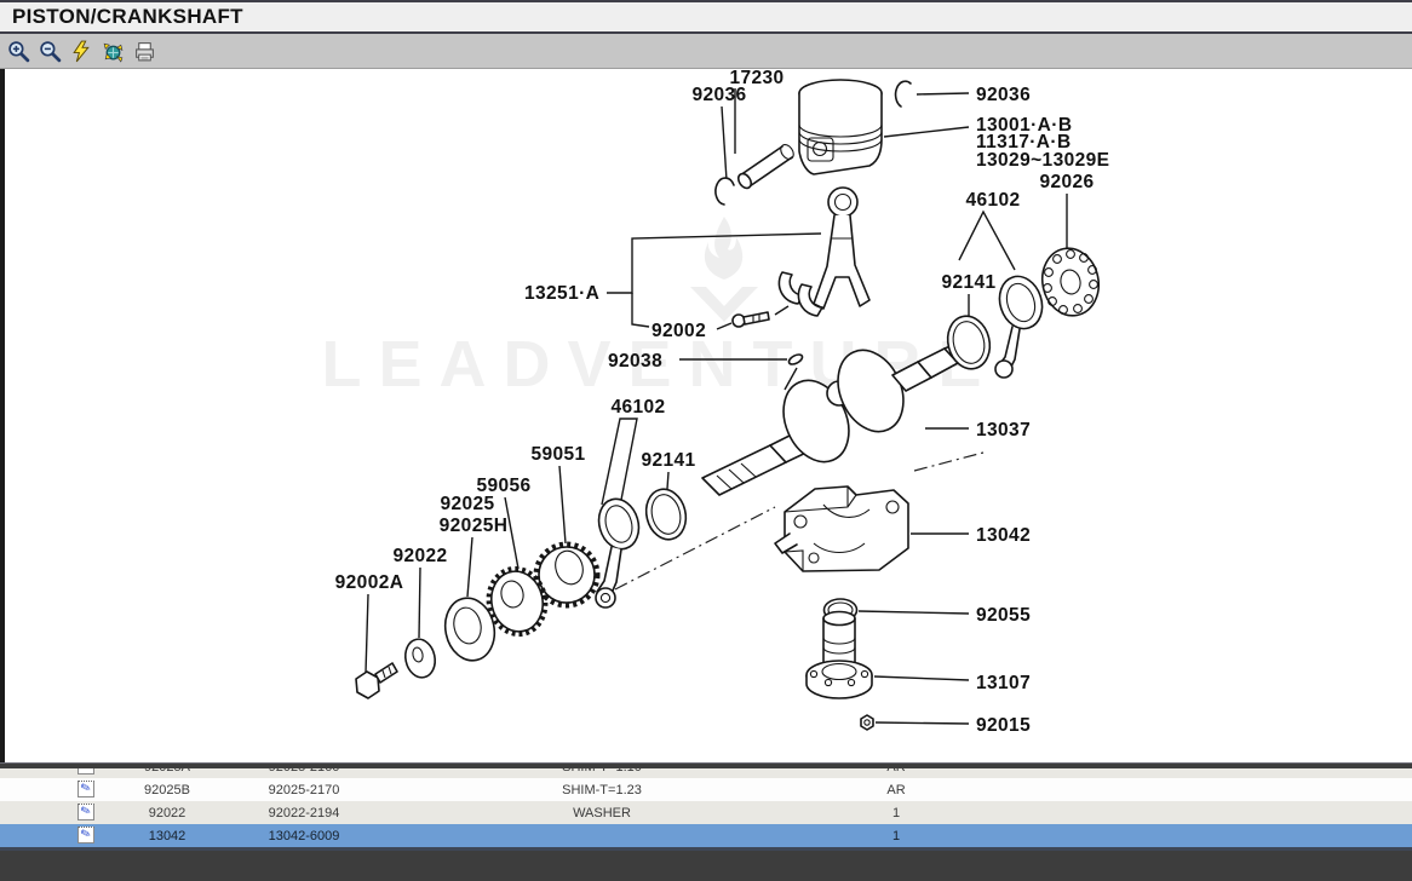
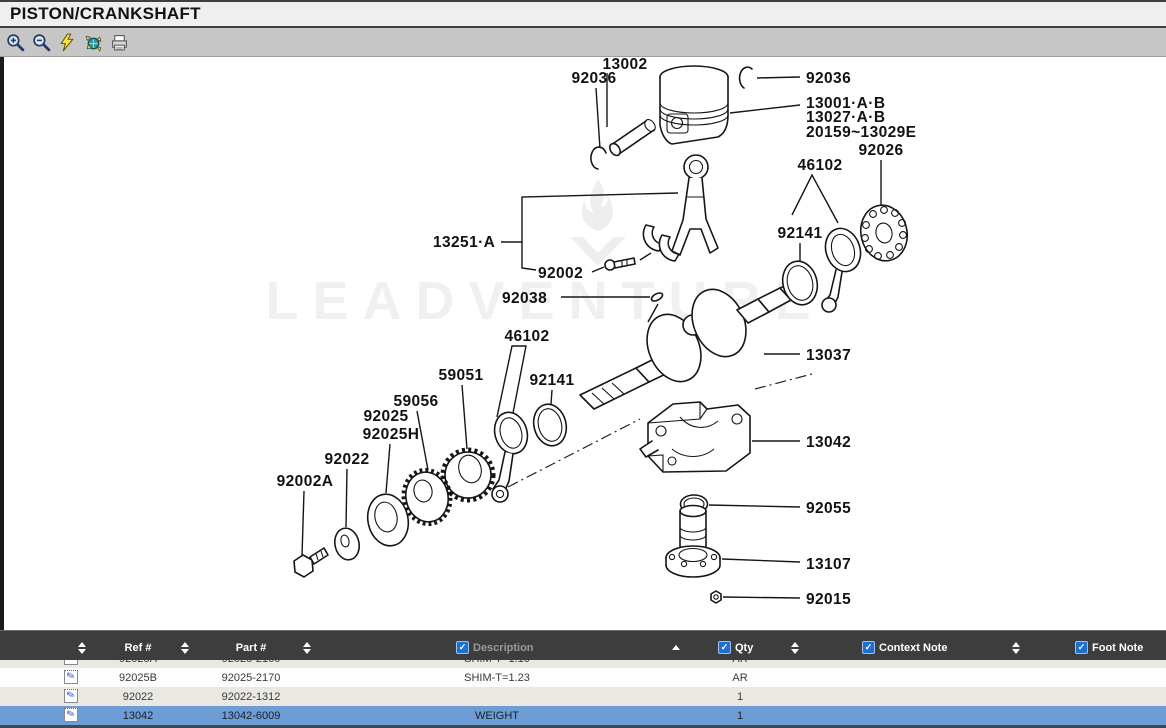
  PISTON/CRANKSHAFT
  LEADVENTR
- 17230
+ 13002
  92036
  92036
  13001·A·B
- 11317·A·B
+ 13027·A·B
- 13029~13029E
+ 20159~13029E
  92026
  46102
  92141
  13251·A
  92002
  92038
  13037
  46102
  92141
  59051
  59056
  92025
  92025H
  92022
  92002A
  13042
  92055
  13107
  92015
+ Ref #
+ Part #
+ Description
+ Qty
+ Context Note
+ Foot Note
  92025B
  92025-2170
  SHIM-T=1.23
  AR
  92022
- 92022-2194
+ 92022-1312
- WASHER
  1
  13042
  13042-6009
+ WEIGHT
  1
